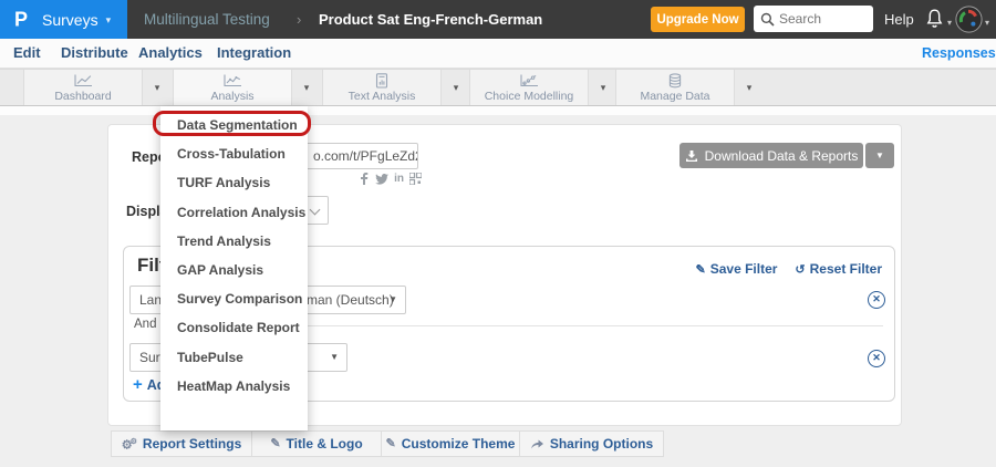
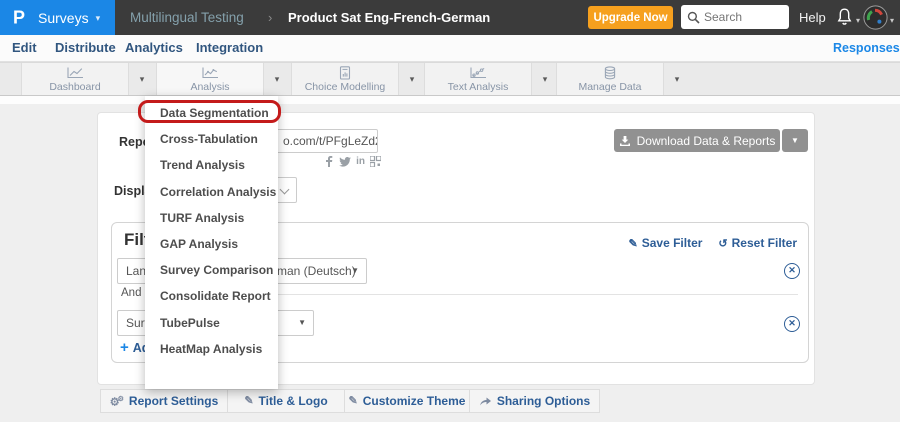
  P
  Surveys
  ▾
  Multilingual Testing
  ›
  Product Sat Eng-French-German
  Upgrade Now
  Search
  Help
  ▾
  ▾
  Edit
  Distribute
  Analytics
  Integration
  Responses
  Dashboard
  ▾
  Analysis
  ▾
- Text Analysis
+ Choice Modelling
  ▾
- Choice Modelling
+ Text Analysis
  ▾
  Manage Data
  ▾
  o.com/t/PFgLeZd
  in
  Download Data & Reports
  ▼
  Displ
  ✎
  Save Filter
  ↺
  Reset Filter
  man (Deutsch)
  ▼
  ✕
  And
  ▼
  ✕
  +
  Data Segmentation
  Cross-Tabulation
- TURF Analysis
+ Trend Analysis
  Correlation Analysis
- Trend Analysis
+ TURF Analysis
  GAP Analysis
  Survey Comparison
  Consolidate Report
  TubePulse
  HeatMap Analysis
  Report Settings
  ✎
  Title & Logo
  ✎
  Customize Theme
  Sharing Options
